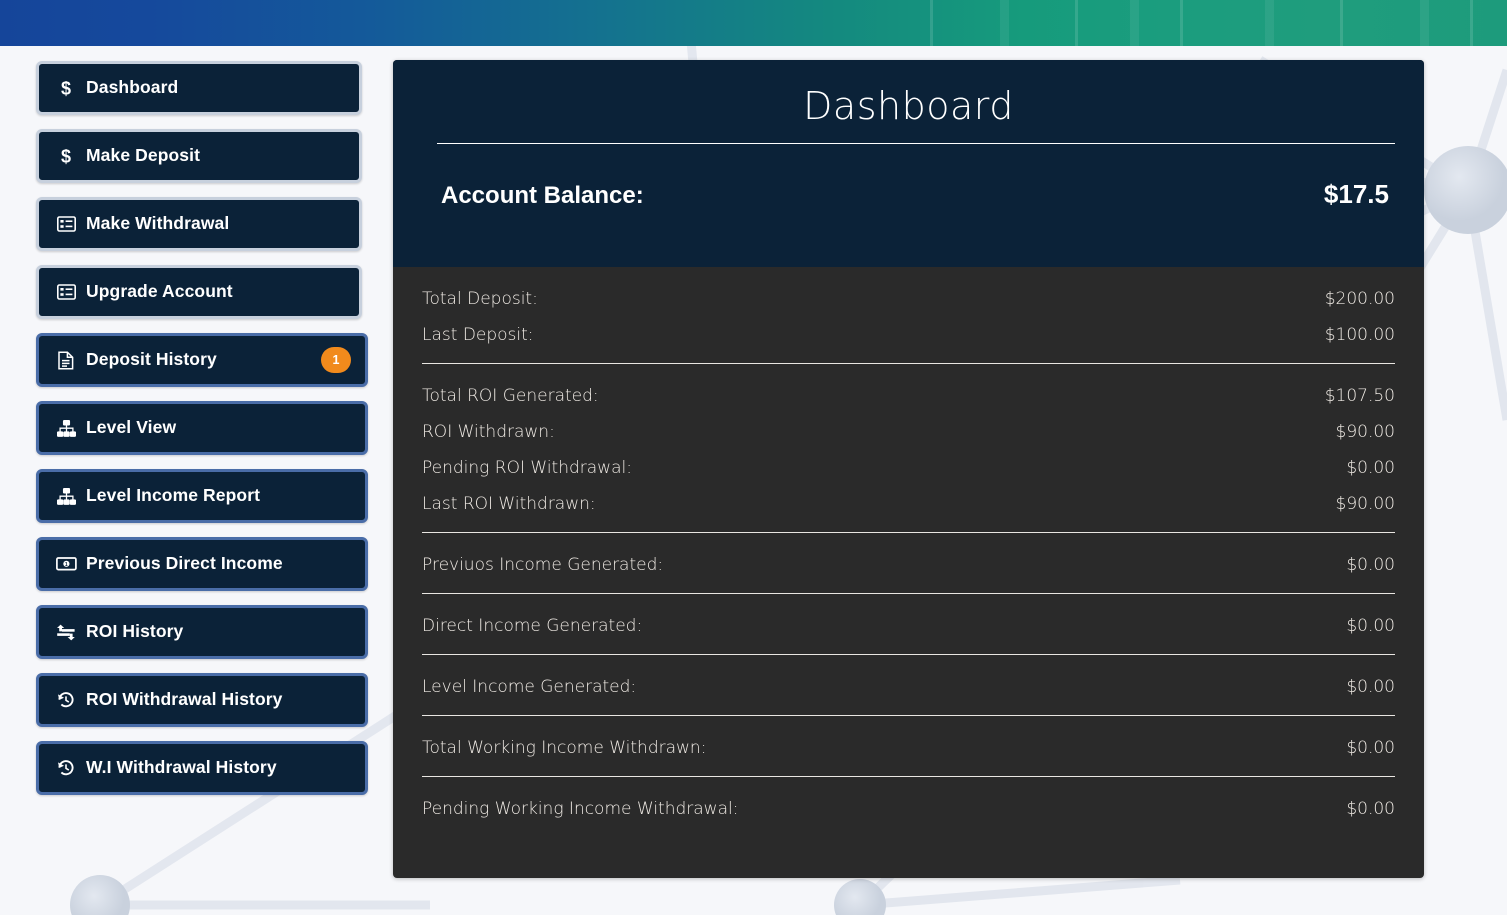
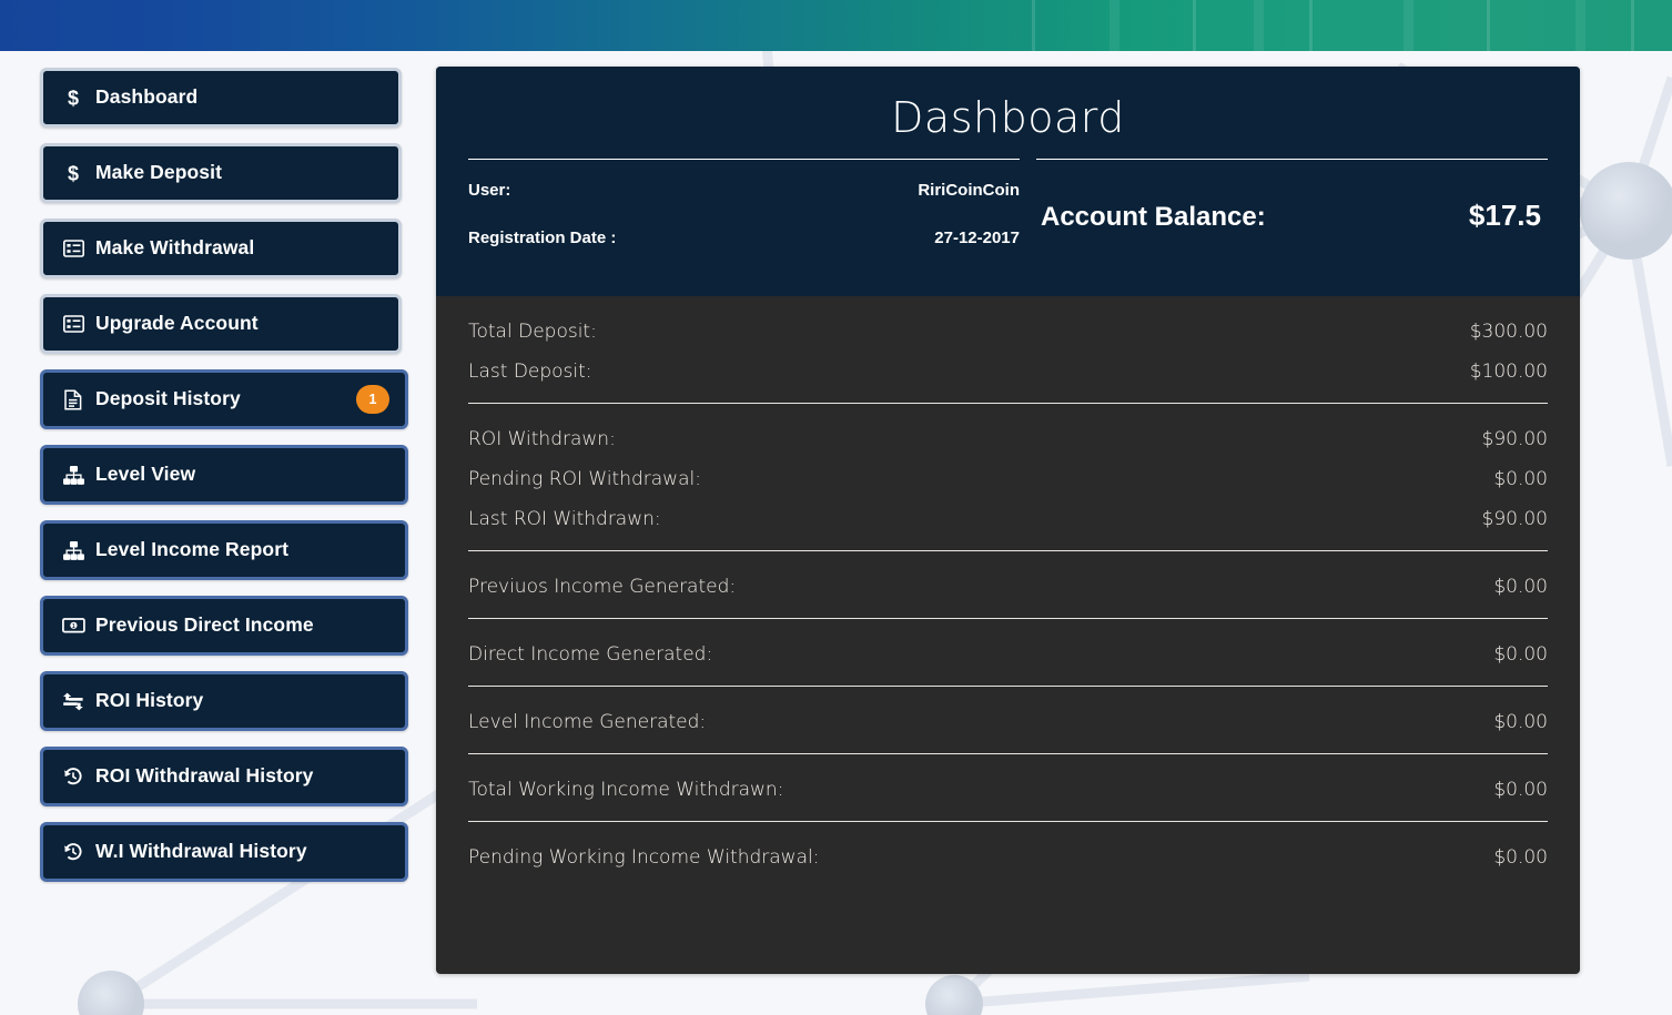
  $
  Dashboard
  $
  Make Deposit
  Make Withdrawal
  Upgrade Account
  Deposit History
  1
  Level View
  Level Income Report
  Previous Direct Income
  ROI History
  ROI Withdrawal History
  W.I Withdrawal History
  Dashboard
+ User:
+ RiriCoinCoin
+ Registration Date :
+ 27-12-2017
  Account Balance:
  $17.5
  Total Deposit:
- $200.00
+ $300.00
  Last Deposit:
  $100.00
- Total ROI Generated:
- $107.50
  ROI Withdrawn:
  $90.00
  Pending ROI Withdrawal:
  $0.00
  Last ROI Withdrawn:
  $90.00
  Previuos Income Generated:
  $0.00
  Direct Income Generated:
  $0.00
  Level Income Generated:
  $0.00
  Total Working Income Withdrawn:
  $0.00
  Pending Working Income Withdrawal:
  $0.00
